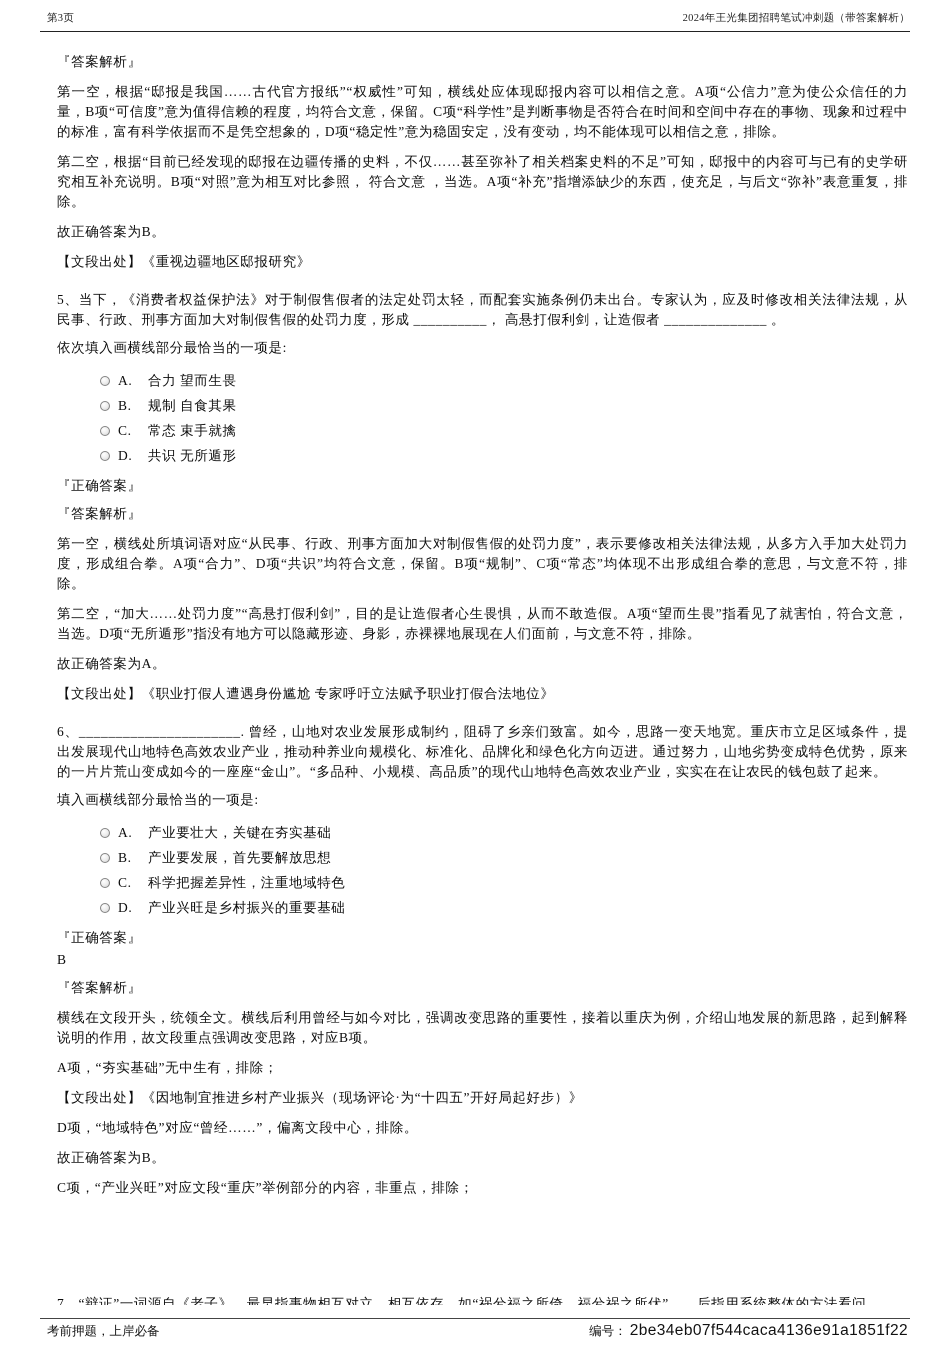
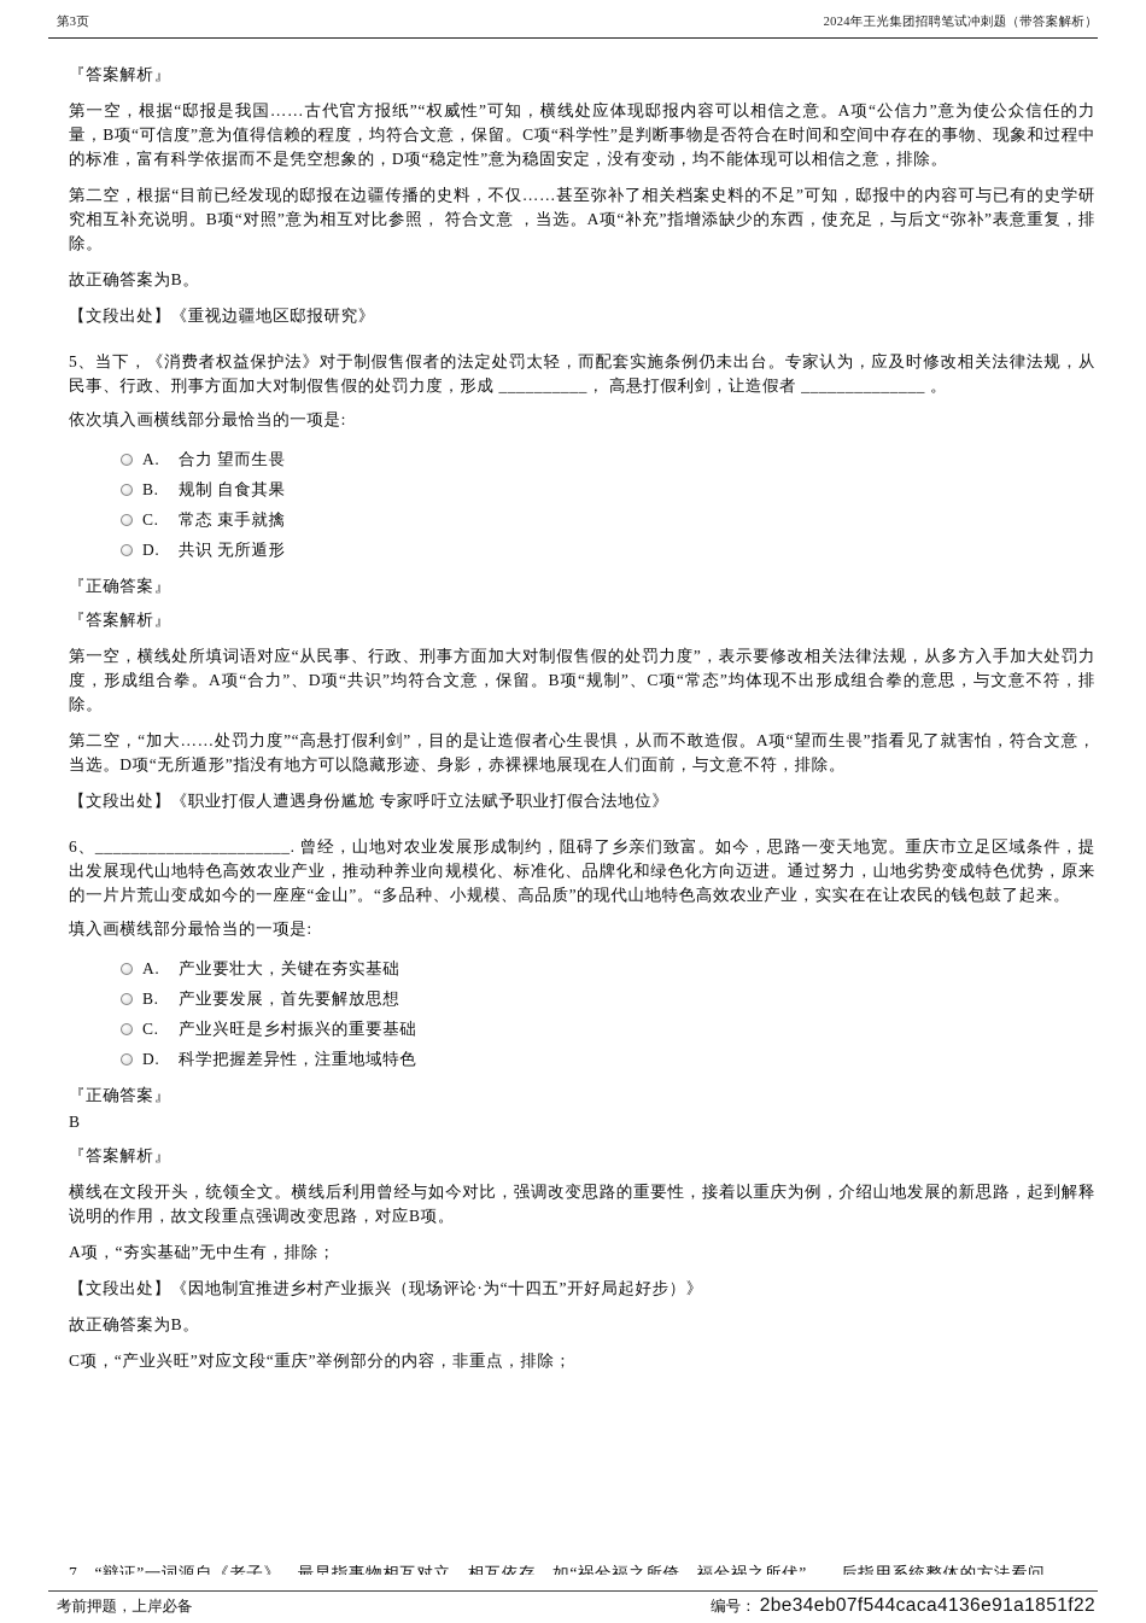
  第3页
  2024年王光集团招聘笔试冲刺题（带答案解析）
  『答案解析』
  第一空，根据“邸报是我国……古代官方报纸”“权威性”可知，横线处应体现邸报内容可以相信之意。A项“公信力”意为使公众信任的力量，B项“可信度”意为值得信赖的程度，均符合文意，保留。C项“科学性”是判断事物是否符合在时间和空间中存在的事物、现象和过程中的标准，富有科学依据而不是凭空想象的，D项“稳定性”意为稳固安定，没有变动，均不能体现可以相信之意，排除。
  第二空，根据“目前已经发现的邸报在边疆传播的史料，不仅……甚至弥补了相关档案史料的不足”可知，邸报中的内容可与已有的史学研究相互补充说明。B项“对照”意为相互对比参照， 符合文意 ，当选。A项“补充”指增添缺少的东西，使充足，与后文“弥补”表意重复，排除。
  故正确答案为B。
  【文段出处】《重视边疆地区邸报研究》
  5、当下，《消费者权益保护法》对于制假售假者的法定处罚太轻，而配套实施条例仍未出台。专家认为，应及时修改相关法律法规，从民事、行政、刑事方面加大对制假售假的处罚力度，形成 __________， 高悬打假利剑，让造假者 ______________ 。
  依次填入画横线部分最恰当的一项是:
  A.
  合力 望而生畏
  B.
  规制 自食其果
  C.
  常态 束手就擒
  D.
  共识 无所遁形
  『正确答案』
  『答案解析』
  第一空，横线处所填词语对应“从民事、行政、刑事方面加大对制假售假的处罚力度”，表示要修改相关法律法规，从多方入手加大处罚力度，形成组合拳。A项“合力”、D项“共识”均符合文意，保留。B项“规制”、C项“常态”均体现不出形成组合拳的意思，与文意不符，排除。
  第二空，“加大……处罚力度”“高悬打假利剑”，目的是让造假者心生畏惧，从而不敢造假。A项“望而生畏”指看见了就害怕，符合文意，当选。D项“无所遁形”指没有地方可以隐藏形迹、身影，赤裸裸地展现在人们面前，与文意不符，排除。
- 故正确答案为A。
  【文段出处】《职业打假人遭遇身份尴尬 专家呼吁立法赋予职业打假合法地位》
  6、______________________. 曾经，山地对农业发展形成制约，阻碍了乡亲们致富。如今，思路一变天地宽。重庆市立足区域条件，提出发展现代山地特色高效农业产业，推动种养业向规模化、标准化、品牌化和绿色化方向迈进。通过努力，山地劣势变成特色优势，原来的一片片荒山变成如今的一座座“金山”。“多品种、小规模、高品质”的现代山地特色高效农业产业，实实在在让农民的钱包鼓了起来。
  填入画横线部分最恰当的一项是:
  A.
  产业要壮大，关键在夯实基础
  B.
  产业要发展，首先要解放思想
  C.
- 科学把握差异性，注重地域特色
+ 产业兴旺是乡村振兴的重要基础
  D.
- 产业兴旺是乡村振兴的重要基础
+ 科学把握差异性，注重地域特色
  『正确答案』
  B
  『答案解析』
  横线在文段开头，统领全文。横线后利用曾经与如今对比，强调改变思路的重要性，接着以重庆为例，介绍山地发展的新思路，起到解释说明的作用，故文段重点强调改变思路，对应B项。
  A项，“夯实基础”无中生有，排除；
  【文段出处】《因地制宜推进乡村产业振兴（现场评论·为“十四五”开好局起好步）》
- D项，“地域特色”对应“曾经……”，偏离文段中心，排除。
  故正确答案为B。
  C项，“产业兴旺”对应文段“重庆”举例部分的内容，非重点，排除；
  7、“辩证”一词源自《老子》，最早指事物相互对立、相互依存，如“祸兮福之所倚，福兮祸之所伏”……后指用系统整体的方法看问
  考前押题，上岸必备
  编号： 2be34eb07f544caca4136e91a1851f22
